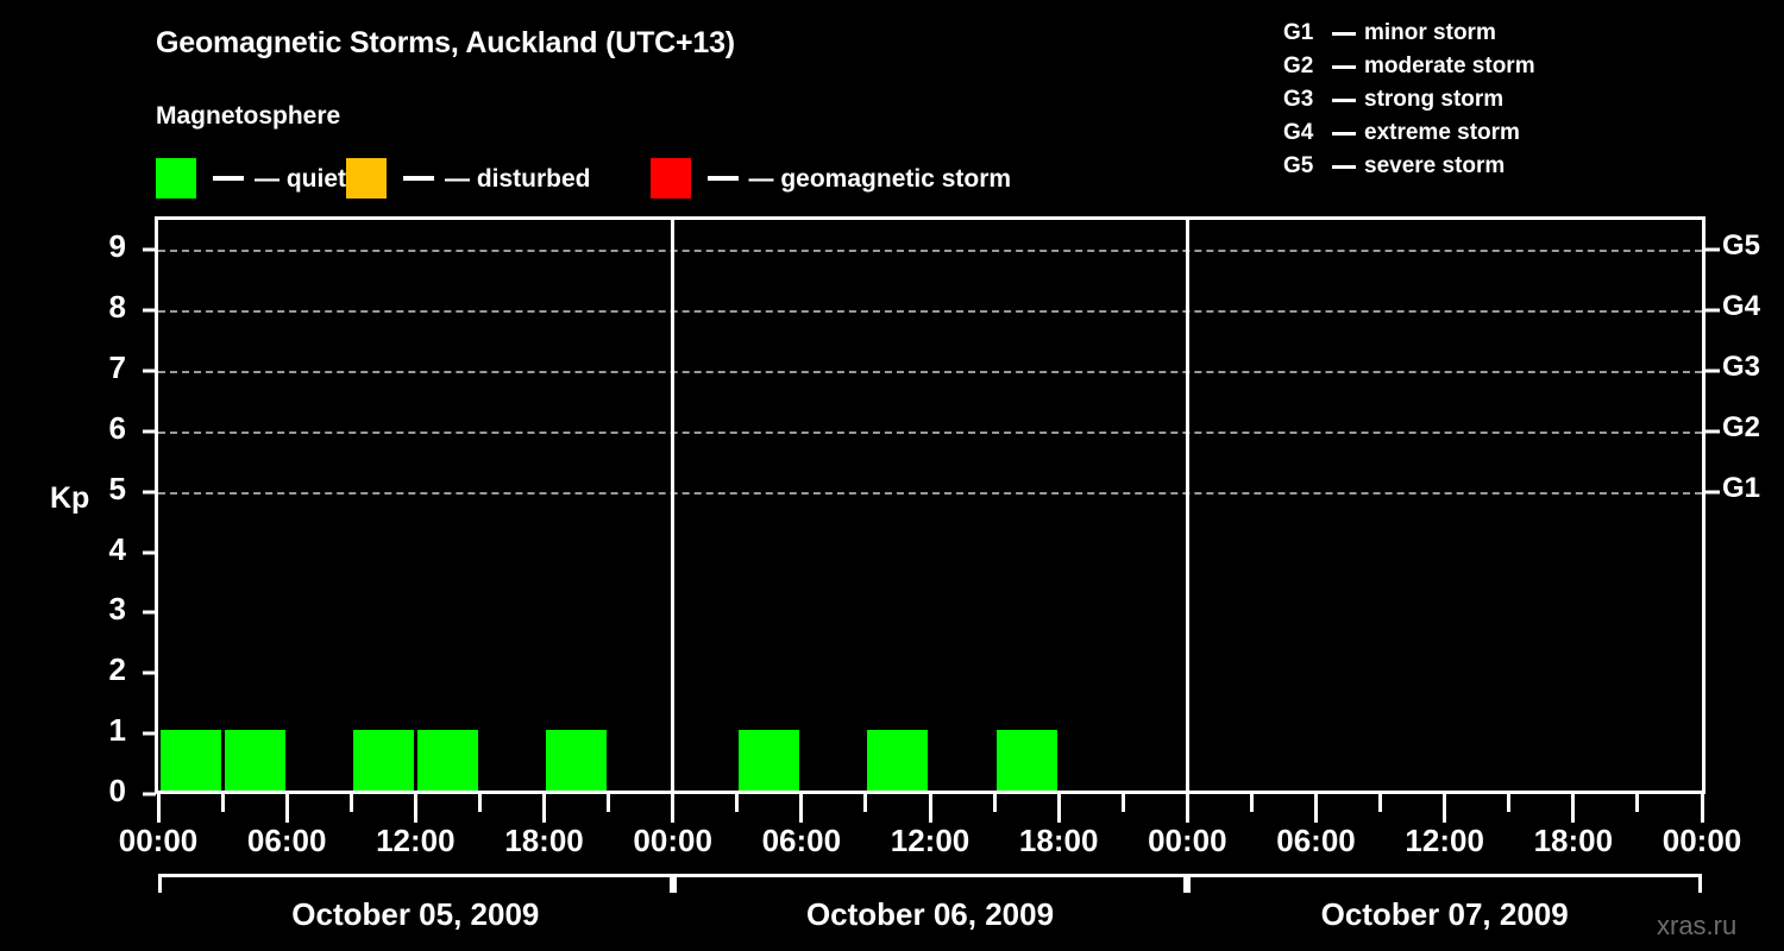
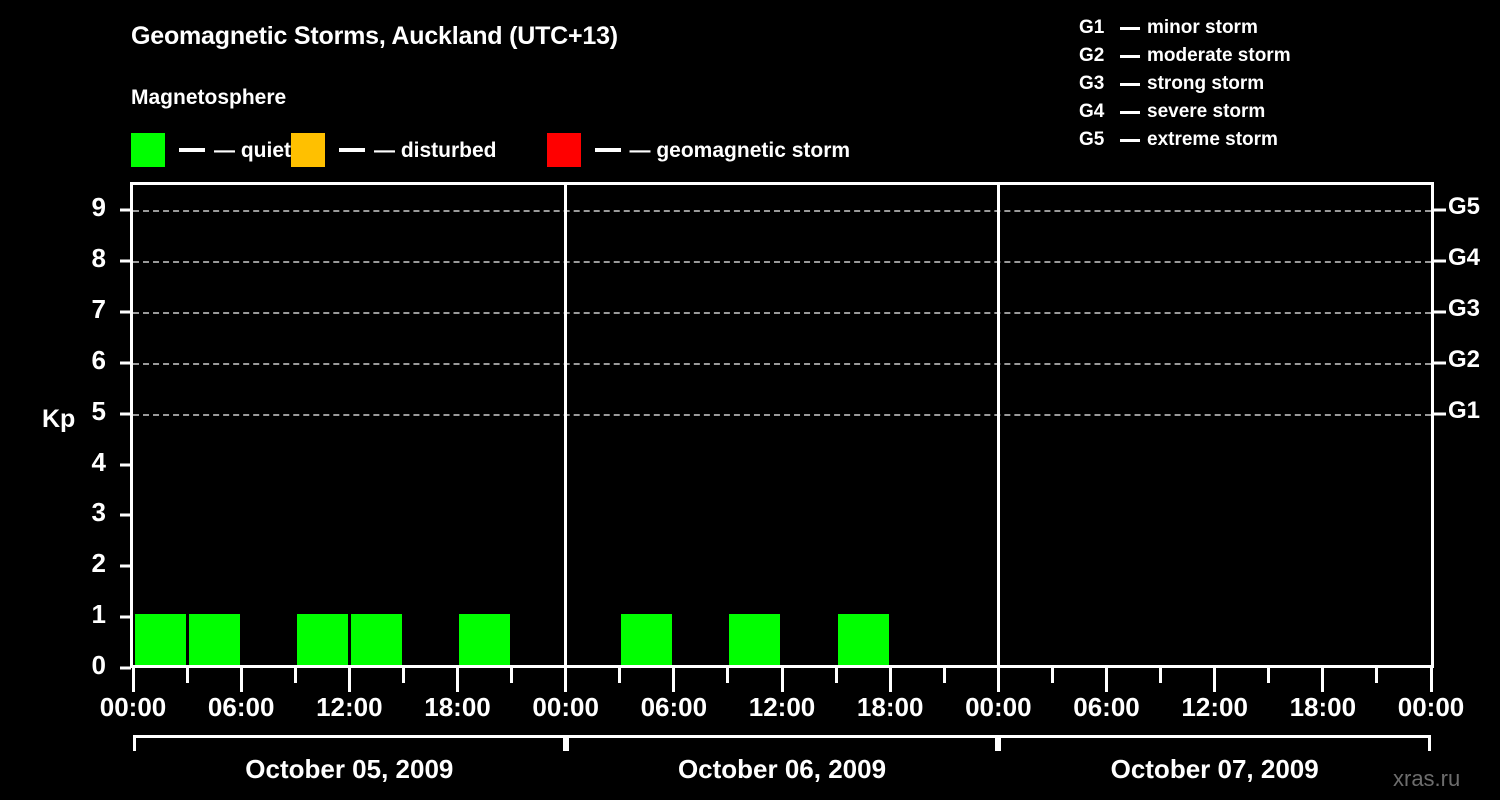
  Geomagnetic Storms, Auckland (UTC+13)
  Magnetosphere
  — quiet
  — disturbed
  — geomagnetic storm
  G1
  minor storm
  G2
  moderate storm
  G3
  strong storm
  G4
- extreme storm
+ severe storm
  G5
- severe storm
+ extreme storm
  0
  1
  2
  3
  4
  5
  6
  7
  8
  9
  Kp
  G1
  G2
  G3
  G4
  G5
  xras.ru
  00:00
  06:00
  12:00
  18:00
  00:00
  06:00
  12:00
  18:00
  00:00
  06:00
  12:00
  18:00
  00:00
  October 05, 2009
  October 06, 2009
  October 07, 2009
